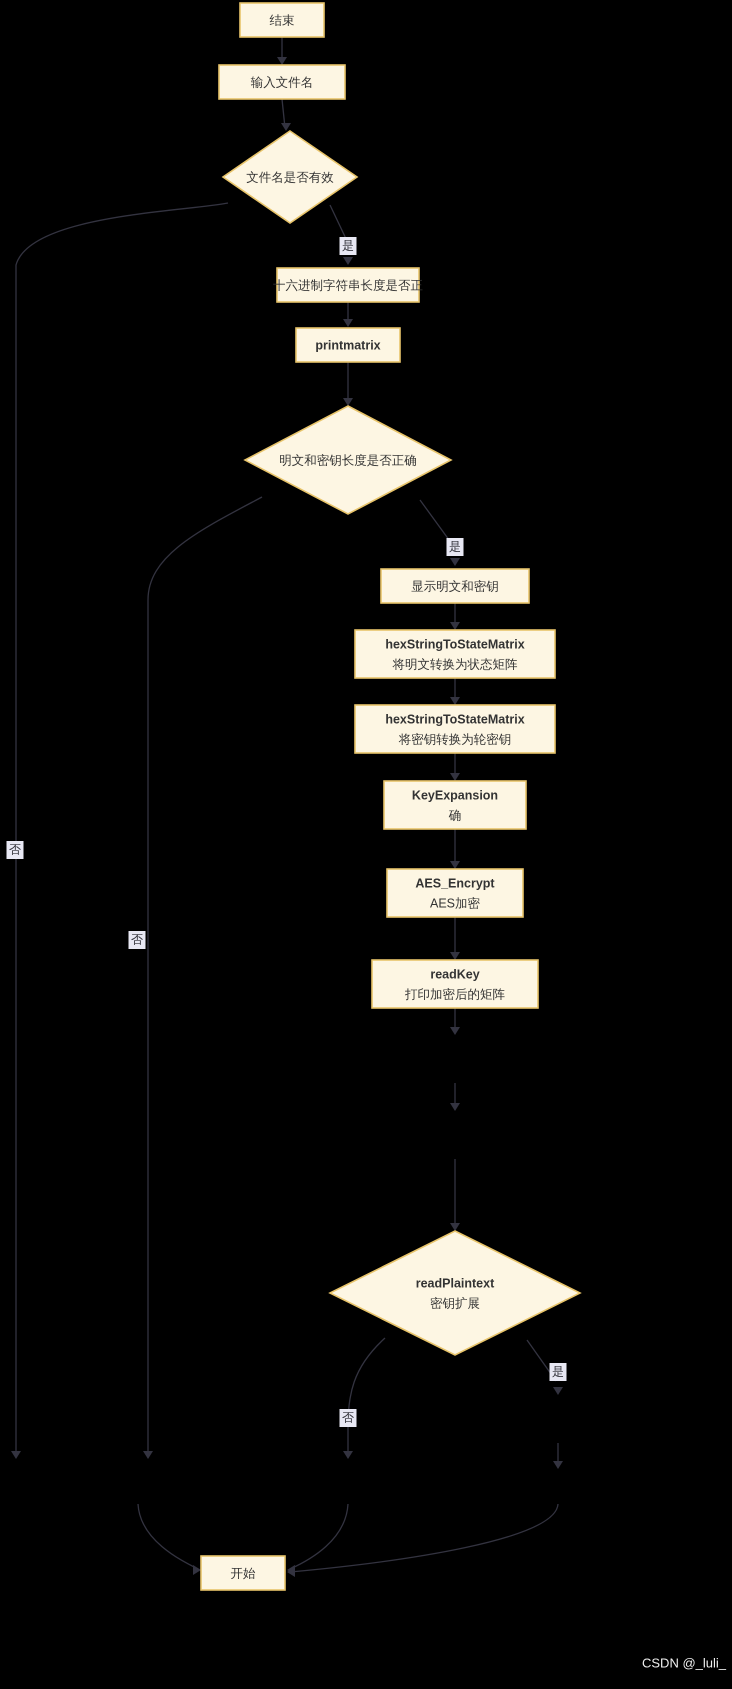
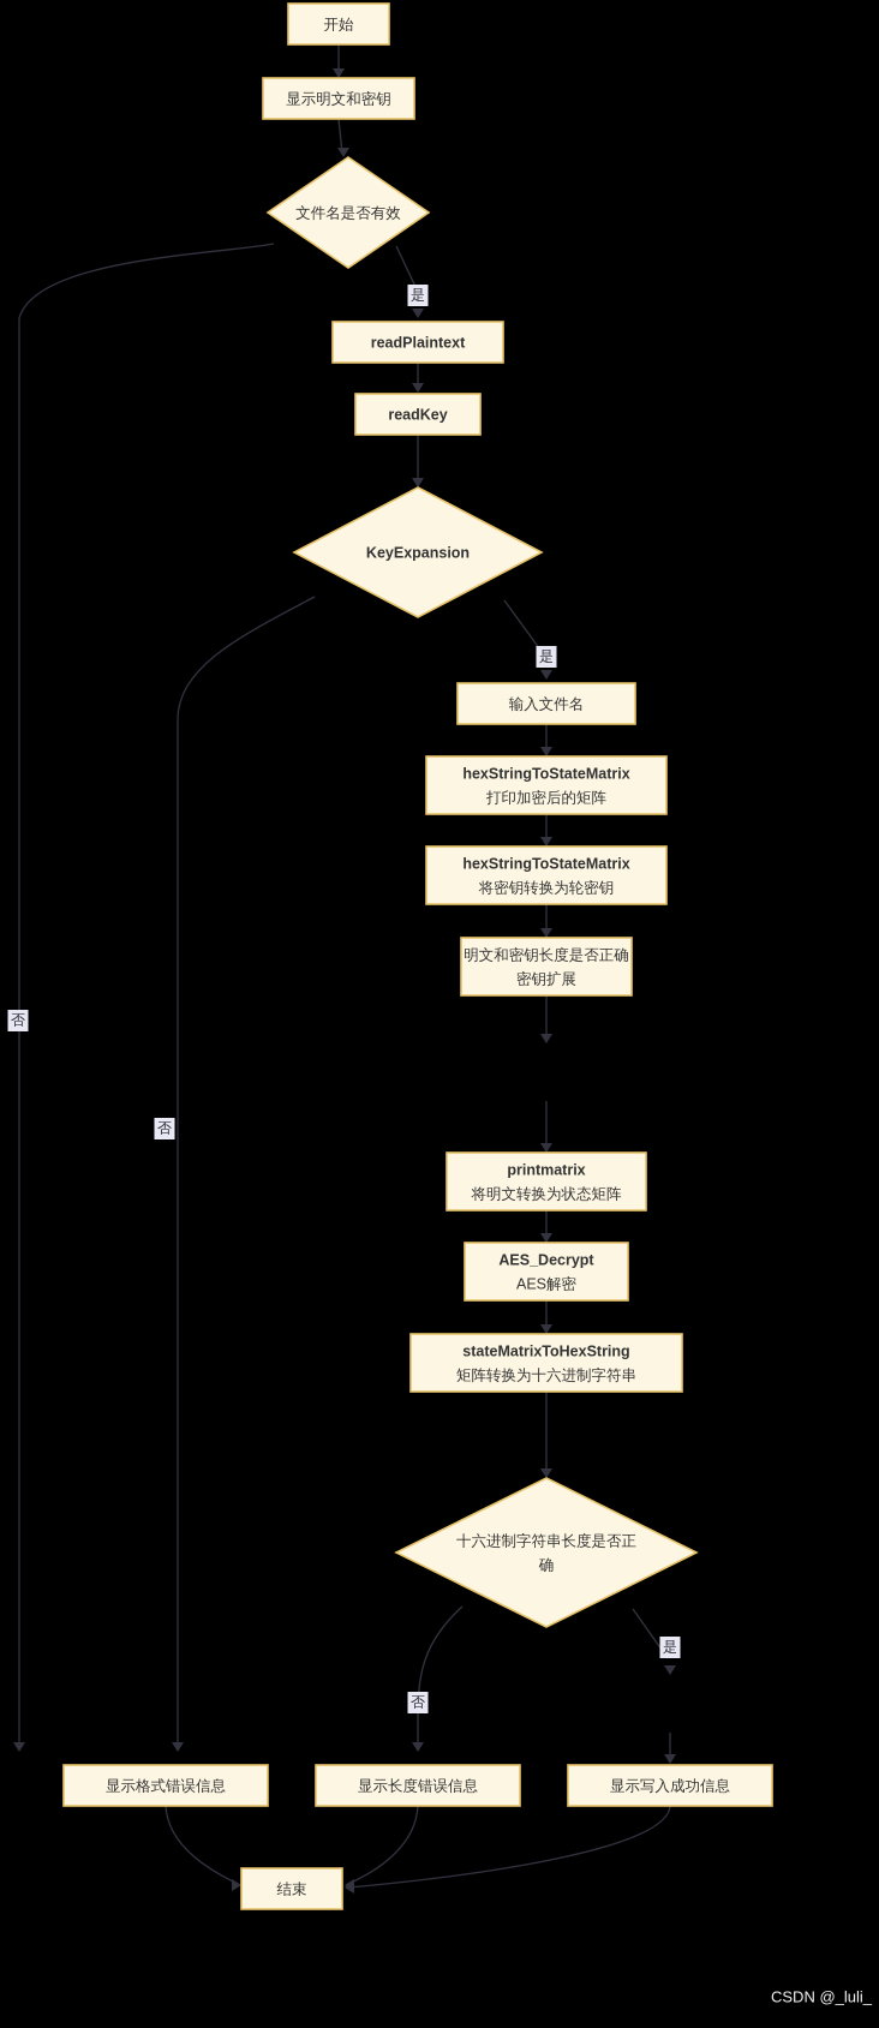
- 结束
+ 开始
- 输入文件名
+ 显示明文和密钥
  文件名是否有效
- 十六进制字符串长度是否正
+ readPlaintext
- printmatrix
+ readKey
- 明文和密钥长度是否正确
+ KeyExpansion
- 显示明文和密钥
+ 输入文件名
  hexStringToStateMatrix
- 将明文转换为状态矩阵
+ 打印加密后的矩阵
  hexStringToStateMatrix
  将密钥转换为轮密钥
- KeyExpansion
+ 明文和密钥长度是否正确
- 确
+ 密钥扩展
- AES_Encrypt
- AES加密
- readKey
+ printmatrix
- 打印加密后的矩阵
+ 将明文转换为状态矩阵
+ AES_Decrypt
+ AES解密
+ stateMatrixToHexString
+ 矩阵转换为十六进制字符串
- readPlaintext
+ 十六进制字符串长度是否正
- 密钥扩展
+ 确
+ 显示格式错误信息
+ 显示长度错误信息
+ 显示写入成功信息
- 开始
+ 结束
  是
  否
  是
  否
  是
  否
  CSDN @_luli_
